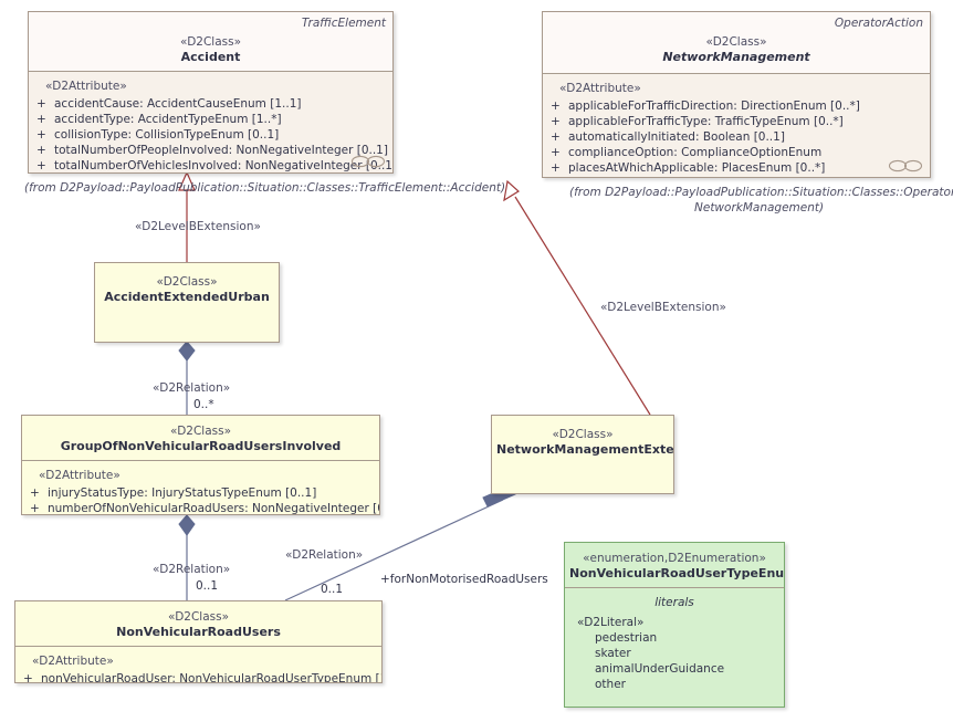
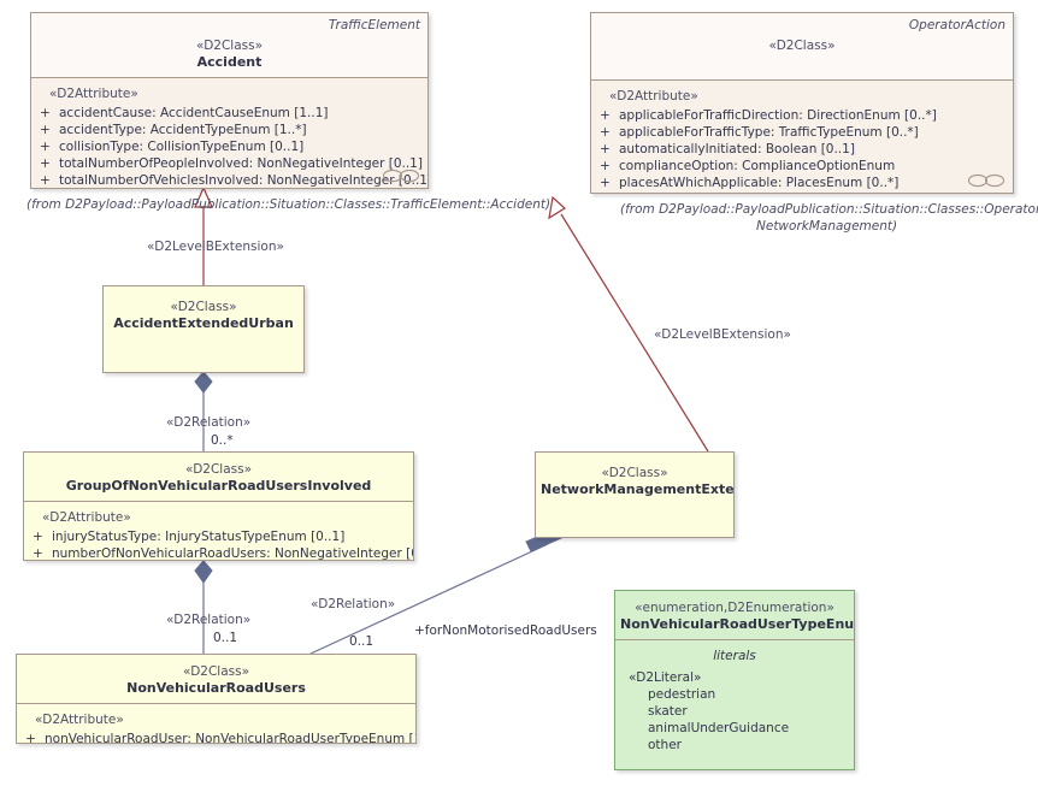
  TrafficElement
  «D2Class»
  Accident
  «D2Attribute»
  +
  accidentCause: AccidentCauseEnum [1..1]
  +
  accidentType: AccidentTypeEnum [1..*]
  +
  collisionType: CollisionTypeEnum [0..1]
  +
  totalNumberOfPeopleInvolved: NonNegativeInteger [0..1]
  +
  totalNumberOfVehiclesInvolved: NonNegativeInteger [.1
  (from D2Payload::PayloadPublication::Situation::Classes::TrafficElement::Accident)
  OperatorAction
  «D2Class»
- NetworkManagement
  «D2Attribute»
  +
  applicableForTrafficDirection: DirectionEnum [0..*]
  +
  applicableForTrafficType: TrafficTypeEnum [0..*]
  +
  automaticallyInitiated: Boolean [0..1]
  +
  complianceOption: ComplianceOptionEnum
  +
  placesAtWhichApplicable: PlacesEnum [0..*]
  (from D2Payload::PayloadPublication::Situation::Classes::Operato
  NetworkManagement)
  «D2Class»
  AccidentExtendedUrban
  «D2Class»
  GroupOfNonVehicularRoadUsersInvolved
  «D2Attribute»
  +
  injuryStatusType: InjuryStatusTypeEnum [0..1]
  +
  numberOfNonVehicularRoadUsers: NonNegativeInteger [
  «D2Class»
  NonVehicularRoadUsers
  «D2Attribute»
  +
  nonVehicularRoadUser: NonVehicularRoadUserTypeEnum [
  «D2Class»
  NetworkManagementExte
  «enumeration,D2Enumeration»
  NonVehicularRoadUserTypeEnu
  literals
  «D2Literal»
  pedestrian
  skater
  animalUnderGuidance
  other
  «D2LevelBExtension»
  «D2LevelBExtension»
  «D2Relation»
  0..*
  «D2Relation»
  0..1
  «D2Relation»
  0..1
  +forNonMotorisedRoadUsers
